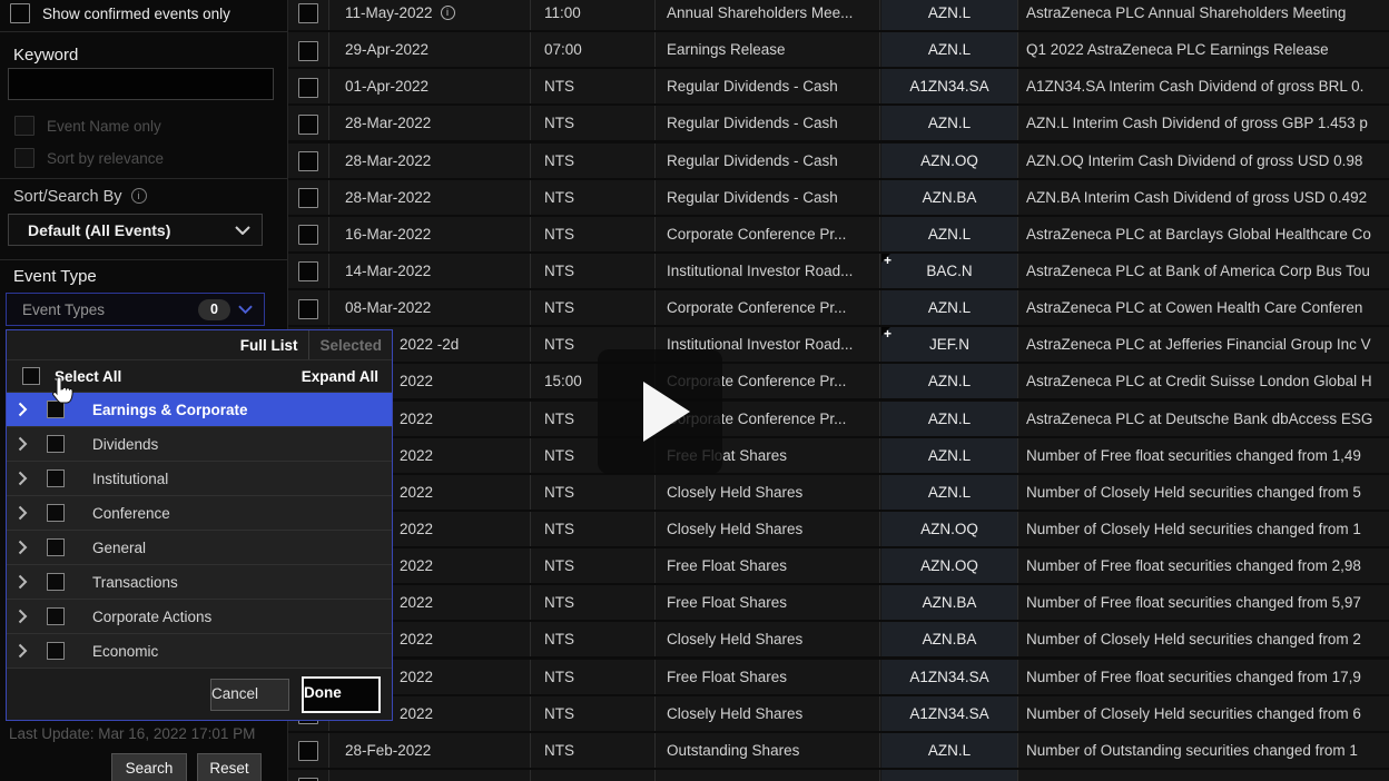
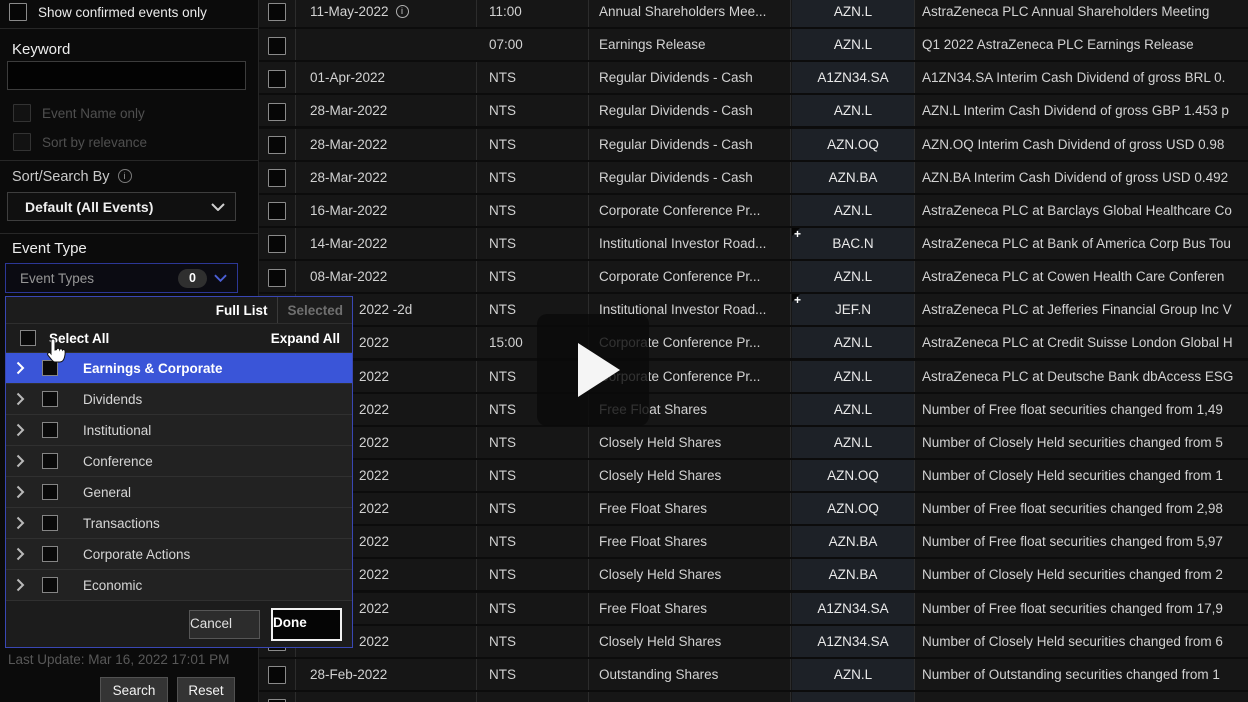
  11-May-2022 i
  11:00
  Annual Shareholders Mee...
  AZN.L
  AstraZeneca PLC Annual Shareholders Meeting
- 29-Apr-2022
  07:00
  Earnings Release
  AZN.L
  Q1 2022 AstraZeneca PLC Earnings Release
  01-Apr-2022
  NTS
  Regular Dividends - Cash
  A1ZN34.SA
  A1ZN34.SA Interim Cash Dividend of gross BRL 0.
  28-Mar-2022
  NTS
  Regular Dividends - Cash
  AZN.L
  AZN.L Interim Cash Dividend of gross GBP 1.453 p
  28-Mar-2022
  NTS
  Regular Dividends - Cash
  AZN.OQ
  AZN.OQ Interim Cash Dividend of gross USD 0.98
  28-Mar-2022
  NTS
  Regular Dividends - Cash
  AZN.BA
  AZN.BA Interim Cash Dividend of gross USD 0.492
  16-Mar-2022
  NTS
  Corporate Conference Pr...
  AZN.L
  AstraZeneca PLC at Barclays Global Healthcare Co
  14-Mar-2022
  NTS
  Institutional Investor Road...
  +
  BAC.N
  AstraZeneca PLC at Bank of America Corp Bus Tou
  08-Mar-2022
  NTS
  Corporate Conference Pr...
  AZN.L
  AstraZeneca PLC at Cowen Health Care Conferen
  2022 -2d
  NTS
  Institutional Investor Road...
  +
  JEF.N
  AstraZeneca PLC at Jefferies Financial Group Inc V
  2022
  15:00
  Corporate Conference Pr...
  AZN.L
  AstraZeneca PLC at Credit Suisse London Global H
  2022
  NTS
  Corporate Conference Pr...
  AZN.L
  AstraZeneca PLC at Deutsche Bank dbAccess ESG
  2022
  NTS
  Free Float Shares
  AZN.L
  Number of Free float securities changed from 1,49
  2022
  NTS
  Closely Held Shares
  AZN.L
  Number of Closely Held securities changed from 5
  2022
  NTS
  Closely Held Shares
  AZN.OQ
  Number of Closely Held securities changed from 1
  2022
  NTS
  Free Float Shares
  AZN.OQ
  Number of Free float securities changed from 2,98
  2022
  NTS
  Free Float Shares
  AZN.BA
  Number of Free float securities changed from 5,97
  2022
  NTS
  Closely Held Shares
  AZN.BA
  Number of Closely Held securities changed from 2
  2022
  NTS
  Free Float Shares
  A1ZN34.SA
  Number of Free float securities changed from 17,9
  2022
  NTS
  Closely Held Shares
  A1ZN34.SA
  Number of Closely Held securities changed from 6
  28-Feb-2022
  NTS
  Outstanding Shares
  AZN.L
  Number of Outstanding securities changed from 1
  Show confirmed events only
  Keyword
  Event Name only
  Sort by relevance
  Sort/Search By i
  Default (All Events)
  Event Type
  Event Types
  0
  Last Update: Mar 16, 2022 17:01 PM
  Search
  Reset
  Full List
  Selected
  Select All
  Expand All
  Earnings & Corporate
  Dividends
  Institutional
  Conference
  General
  Transactions
  Corporate Actions
  Economic
  Cancel
  Done
